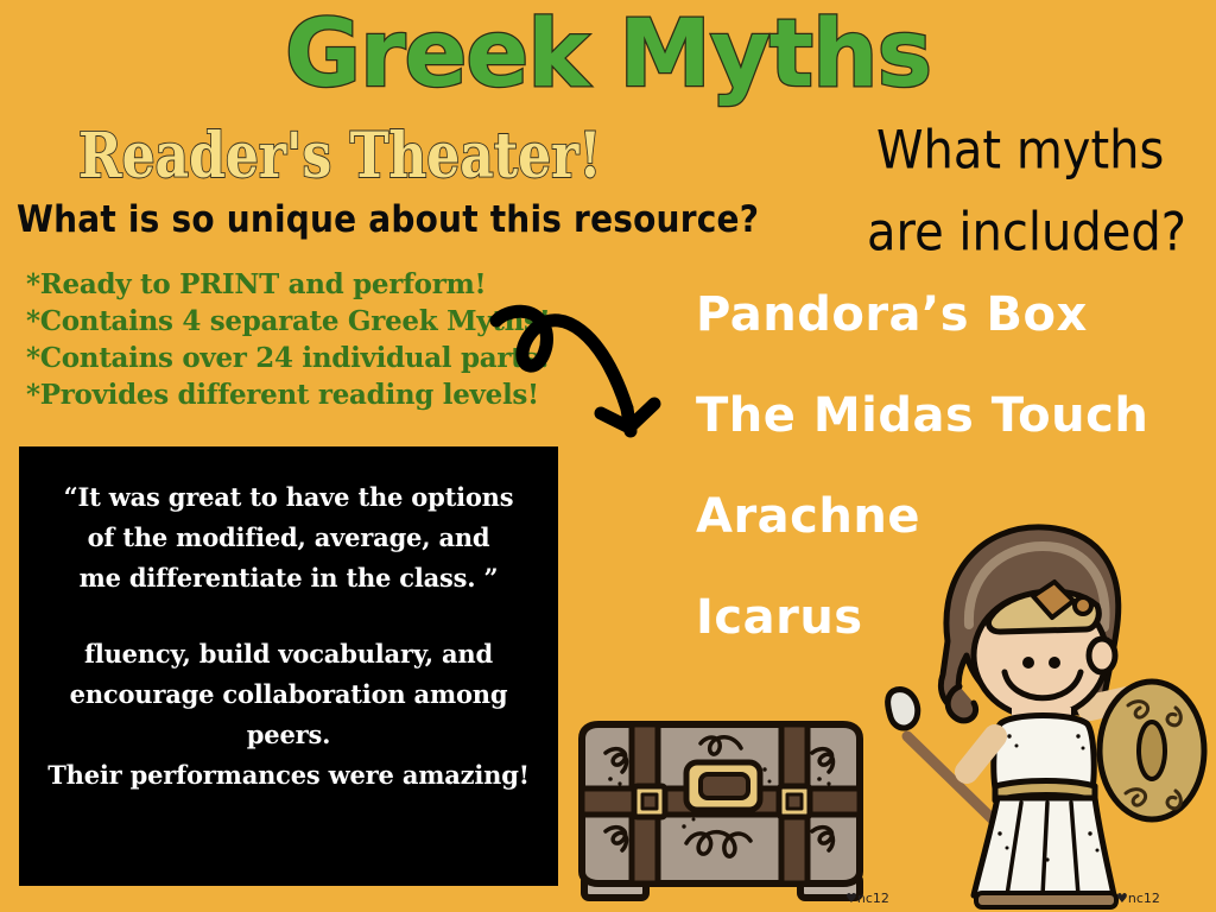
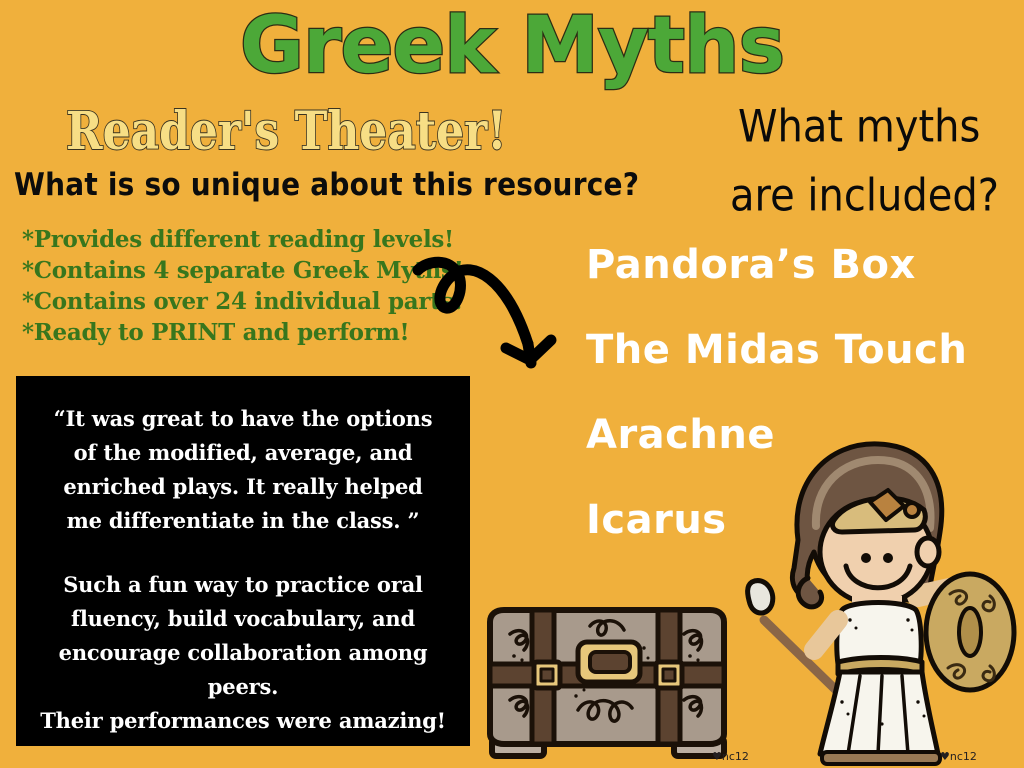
  Greek Myths
  Reader's Theater!
  What is so unique about this resource?
- *Ready to PRINT and perform!
+ *Provides different reading levels!
  *Contains 4 separate Greek Myhs
  *Contains over 24 individual pars
- *Provides different reading levels!
+ *Ready to PRINT and perform!
  “It was great to have the options
  of the modified, average, and
+ enriched plays. It really helped
  me differentiate in the class. ”
+ Such a fun way to practice oral
  fluency, build vocabulary, and
  encourage collaboration among peers.
  Their performances were amazing!
  What myths
  are included?
  Pandora’s Box
  The Midas Touch
  Arachne
  Icarus
  ♥nc12
  ♥nc12
